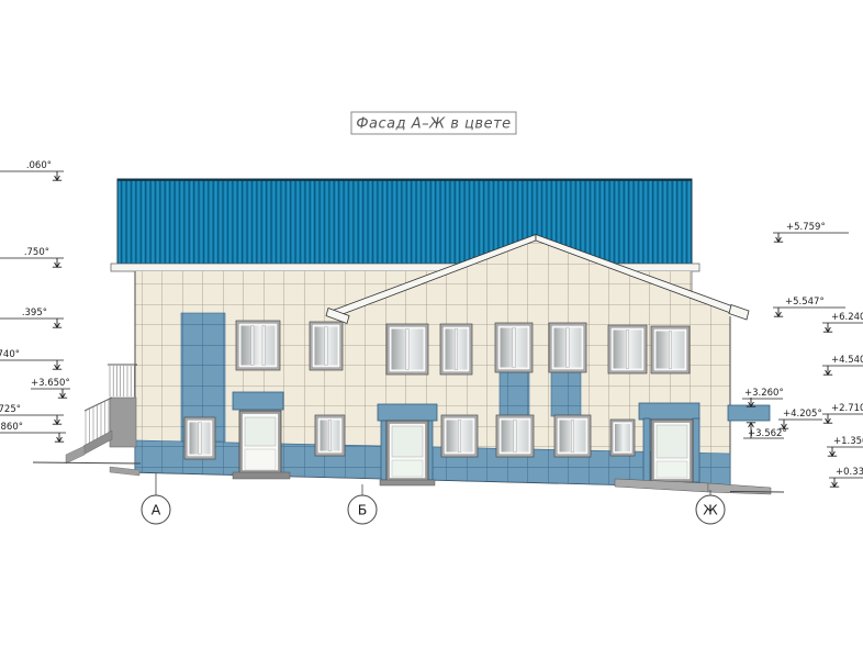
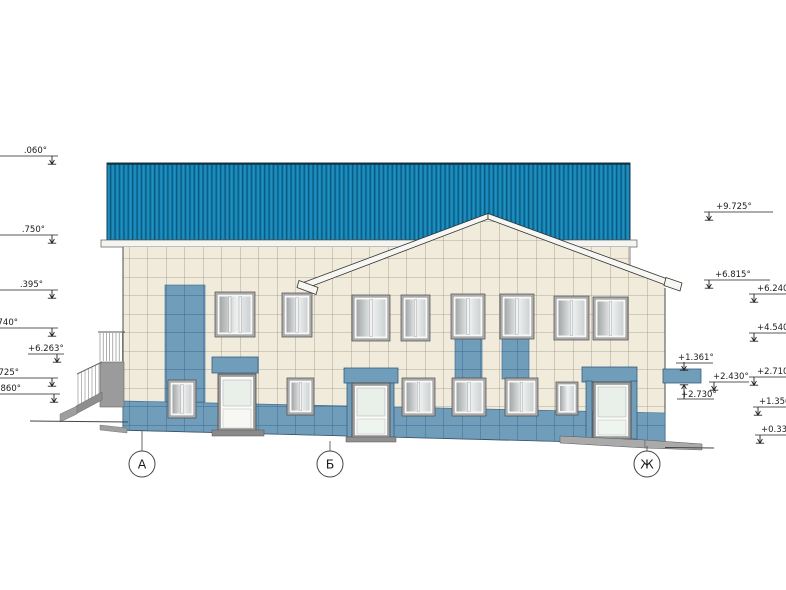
- Фасад А–Ж в цвете
  .060°
  .750°
  .395°
  740°
- +3.650°
+ +6.263°
  725°
  860°
- +5.759°
+ +9.725°
- +5.547°
+ +6.815°
  +6.24
  +4.54
- +3.260°
+ +1.361°
- +4.205°
+ +2.430°
  +2.71
- +3.562°
+ +2.730°
  +1.35
  +0.33
  А
  Б
  Ж
